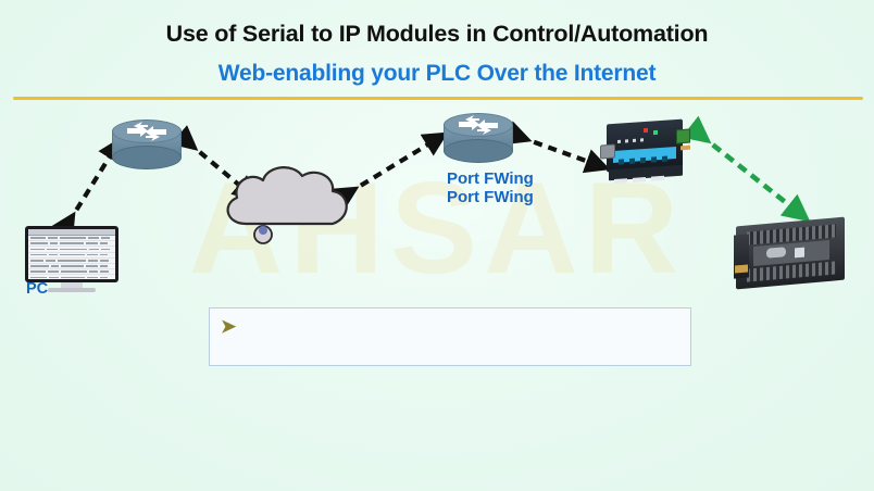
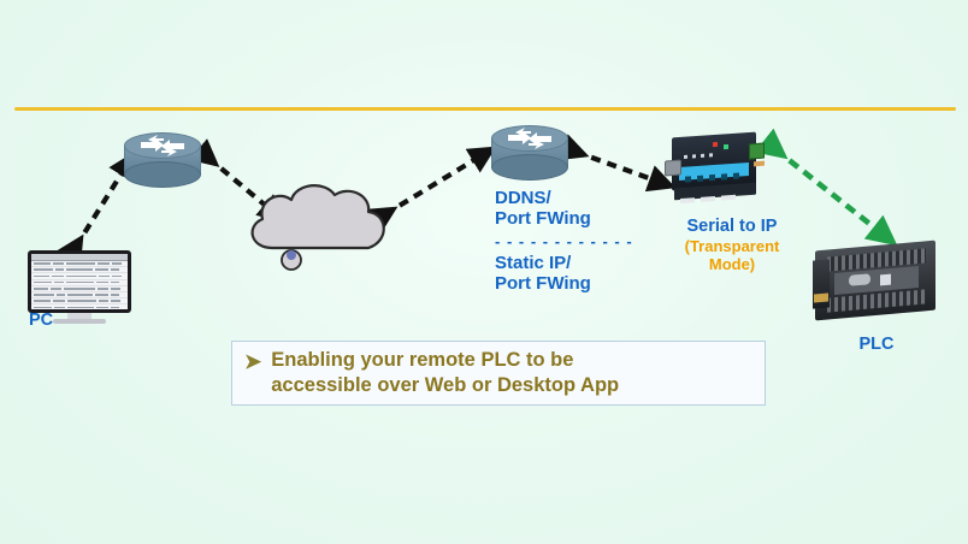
- AHSAR
- Use of Serial to IP Modules in Control/Automation
- Web-enabling your PLC Over the Internet
  PC
+ DDNS/
  Port FWing
+ - - - - - - - - - - - -
+ Static IP/
  Port FWing
+ Serial to IP
+ (Transparent Mode)
+ PLC
  ➤
+ Enabling your remote PLC to be
+ accessible over Web or Desktop App
